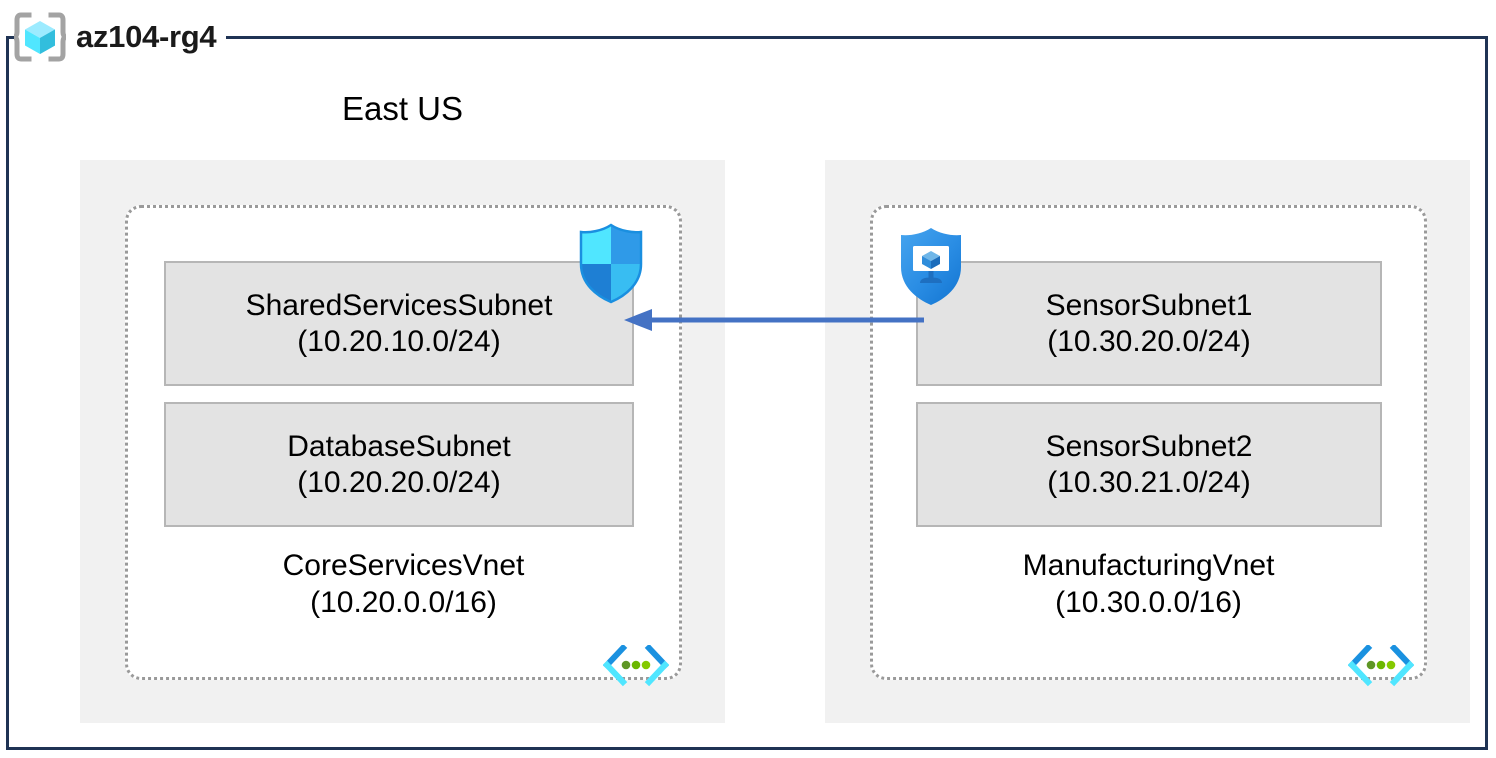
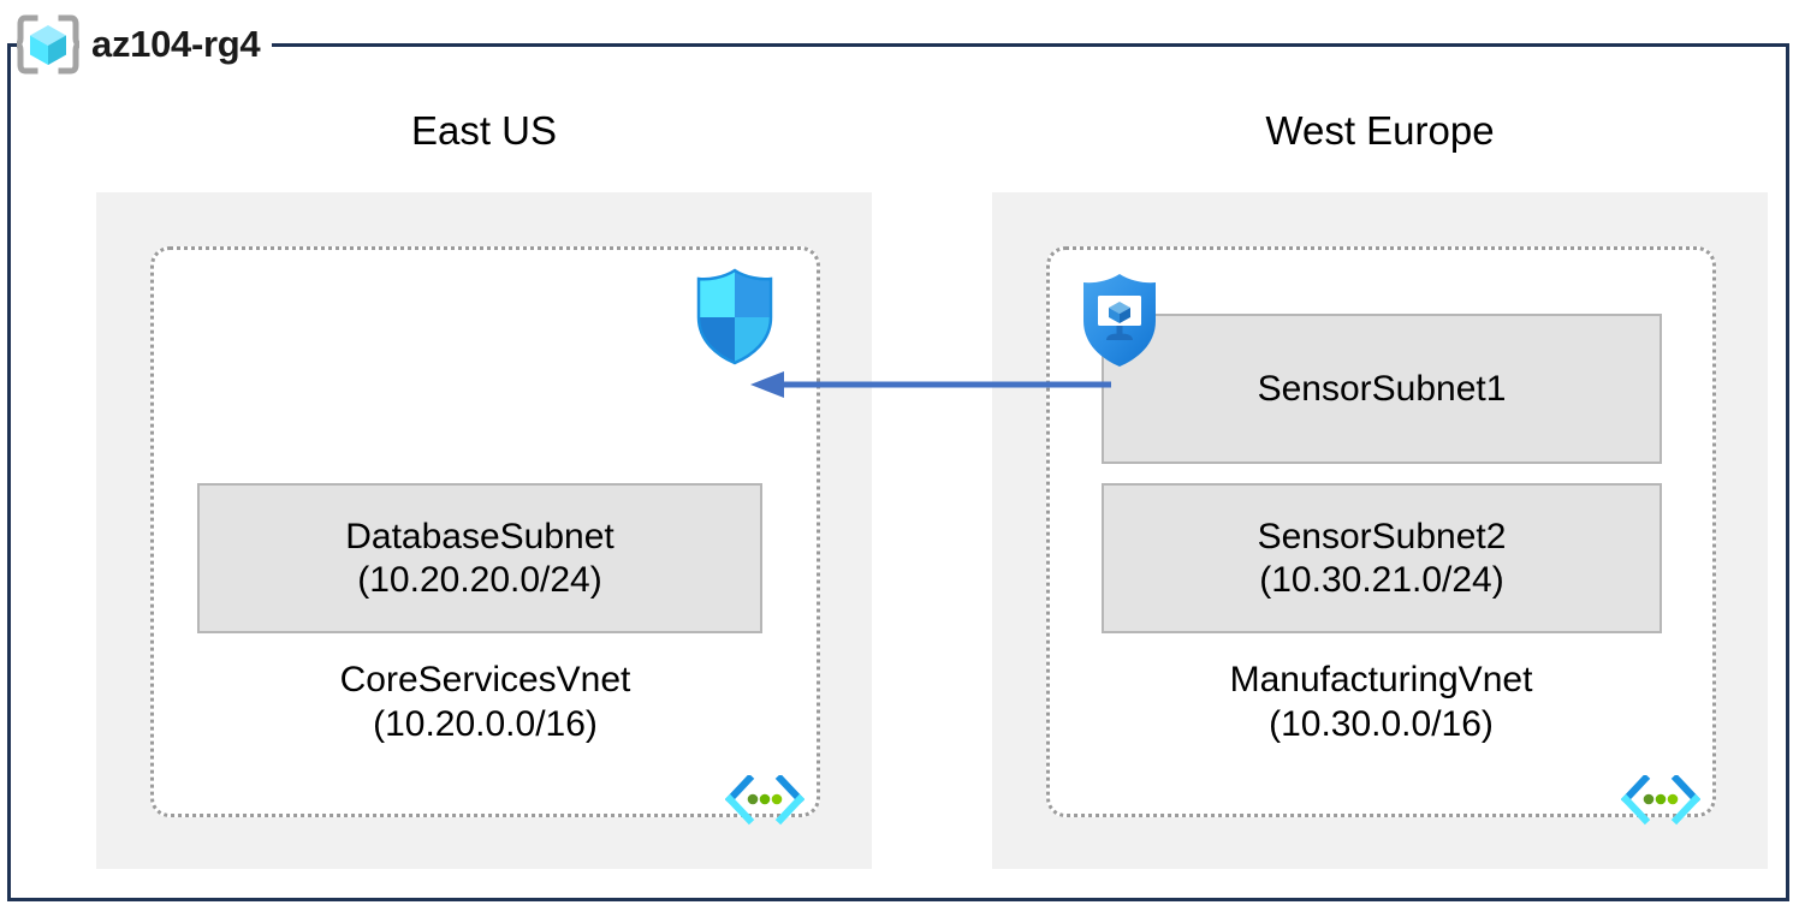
  az104-rg4
  East US
  CoreServicesVnet
  (10.20.0.0/16)
- SharedServicesSubnet
- (10.20.10.0/24)
  DatabaseSubnet
  (10.20.20.0/24)
+ West Europe
  ManufacturingVnet
  (10.30.0.0/16)
  SensorSubnet1
- (10.30.20.0/24)
  SensorSubnet2
  (10.30.21.0/24)
